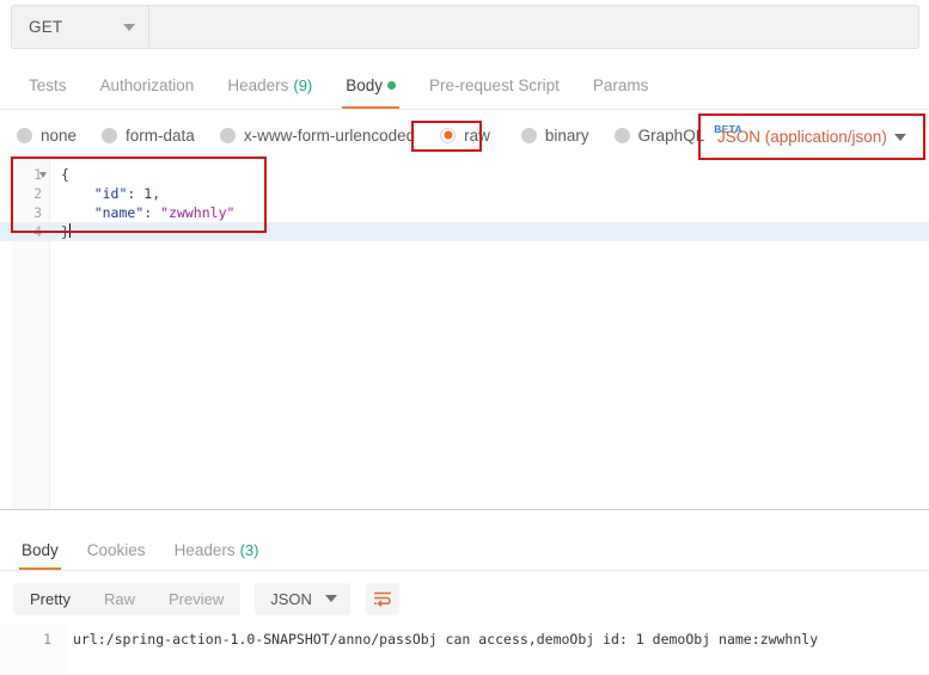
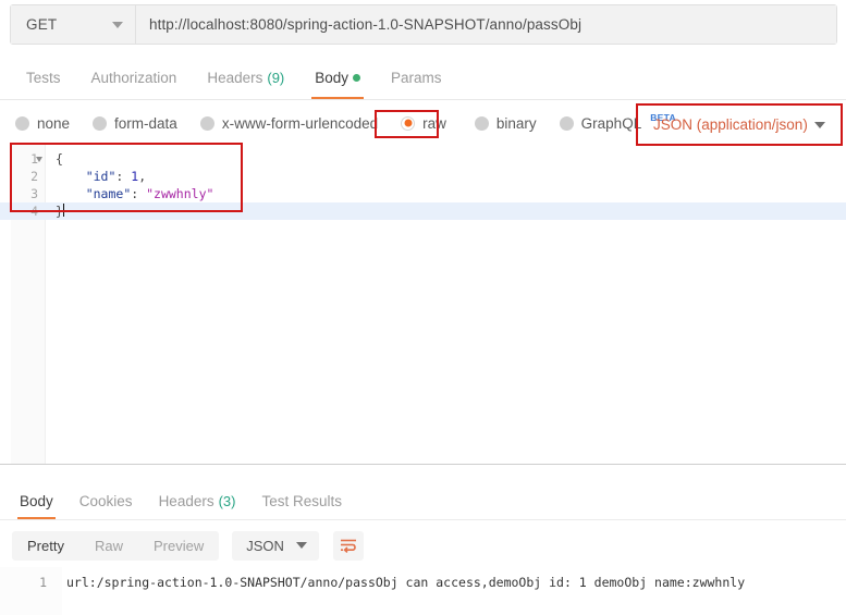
  GET
+ http://localhost:8080/spring-action-1.0-SNAPSHOT/anno/passObj
  Tests
  Authorization
  Headers
  (9)
  Body
- Pre-request Script
  Params
  none
  form-data
  x-www-form-urlencoded
  raw
  binary
  GraphQL
  BETA
  JSON (application/json)
  1
  {
  2
  "id": 1,
  3
  "name": "zwwhnly"
  4
  }
  Body
  Cookies
  Headers
  (3)
+ Test Results
  Pretty
  Raw
  Preview
  JSON
  1
  url:/spring-action-1.0-SNAPSHOT/anno/passObj can access,demoObj id: 1 demoObj name:zwwhnly
